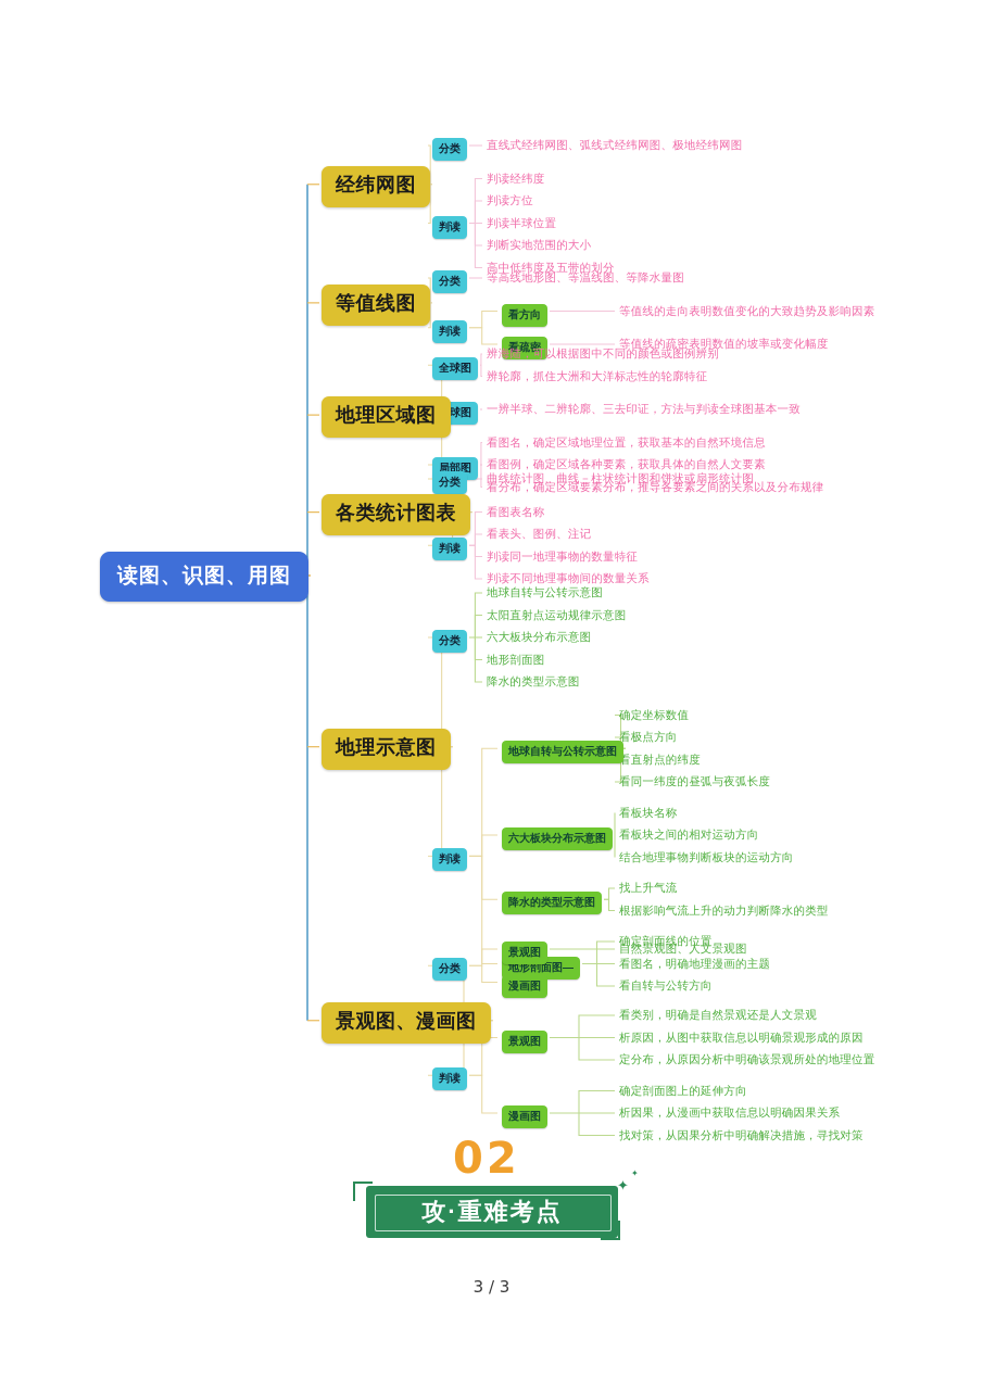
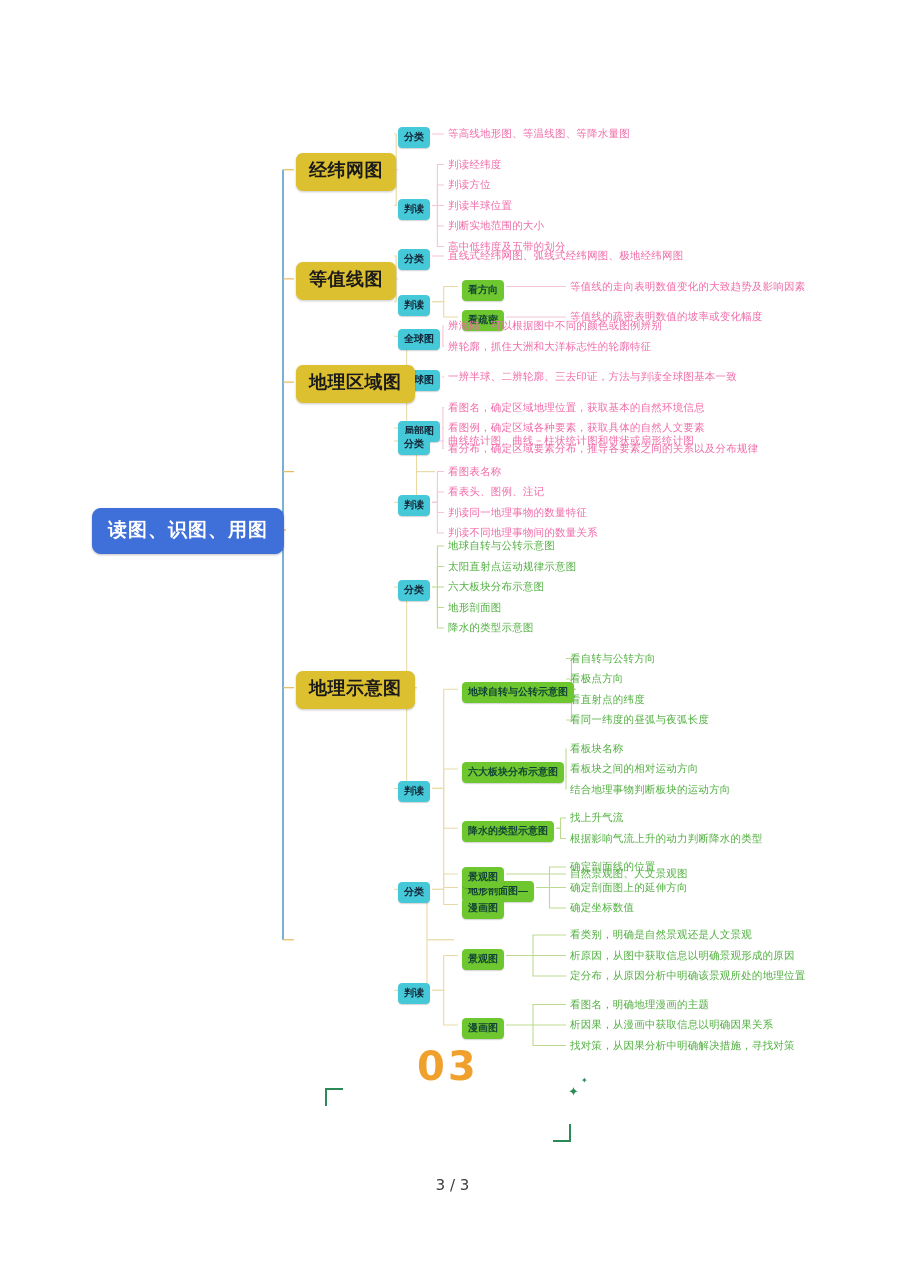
- 直线式经纬网图、弧线式经纬网图、极地经纬网图
+ 等高线地形图、等温线图、等降水量图
  分类
  判读经纬度
  判读方位
  判读半球位置
  判断实地范围的大小
  高中低纬度及五带的划分
  判读
  经纬网图
- 等高线地形图、等温线图、等降水量图
+ 直线式经纬网图、弧线式经纬网图、极地经纬网图
  分类
  等值线的走向表明数值变化的大致趋势及影响因素
  看方向
  等值线的疏密表明数值的坡率或变化幅度
  看疏密
  判读
  等值线图
  辨海陆，可以根据图中不同的颜色或图例辨别
  辨轮廓，抓住大洲和大洋标志性的轮廓特征
  全球图
  一辨半球、二辨轮廓、三去印证，方法与判读全球图基本一致
  看图名，确定区域地理位置，获取基本的自然环境信息
  看图例，确定区域各种要素，获取具体的自然人文要素
  看分布，确定区域要素分布，推导各要素之间的关系以及分布规律
  局部图
  地理区域图
  曲线统计图、曲线－柱状统计图和饼状或扇形统计图
  分类
  看图表名称
  看表头、图例、注记
  判读同一地理事物的数量特征
  判读不同地理事物间的数量关系
  判读
- 各类统计图表
  地球自转与公转示意图
  太阳直射点运动规律示意图
  六大板块分布示意图
  地形剖面图
  降水的类型示意图
  分类
- 确定坐标数值
+ 看自转与公转方向
  看极点方向
  看直射点的纬度
  看同一纬度的昼弧与夜弧长度
  地球自转与公转示意图
  看板块名称
  看板块之间的相对运动方向
  结合地理事物判断板块的运动方向
  六大板块分布示意图
  找上升气流
  根据影响气流上升的动力判断降水的类型
  降水的类型示意图
  确定剖面线的位置
- 看图名，明确地理漫画的主题
+ 确定剖面图上的延伸方向
- 看自转与公转方向
+ 确定坐标数值
  地形剖面图—
  判读
  地理示意图
  自然景观图、人文景观图
  景观图
  漫画图
  分类
  看类别，明确是自然景观还是人文景观
  析原因，从图中获取信息以明确景观形成的原因
  定分布，从原因分析中明确该景观所处的地理位置
  景观图
- 确定剖面图上的延伸方向
+ 看图名，明确地理漫画的主题
  析因果，从漫画中获取信息以明确因果关系
  找对策，从因果分析中明确解决措施，寻找对策
  漫画图
  判读
- 景观图、漫画图
  读图、识图、用图
- 02
+ 03
- 攻·重难考点
  ✦
  ✦
  3 / 3
